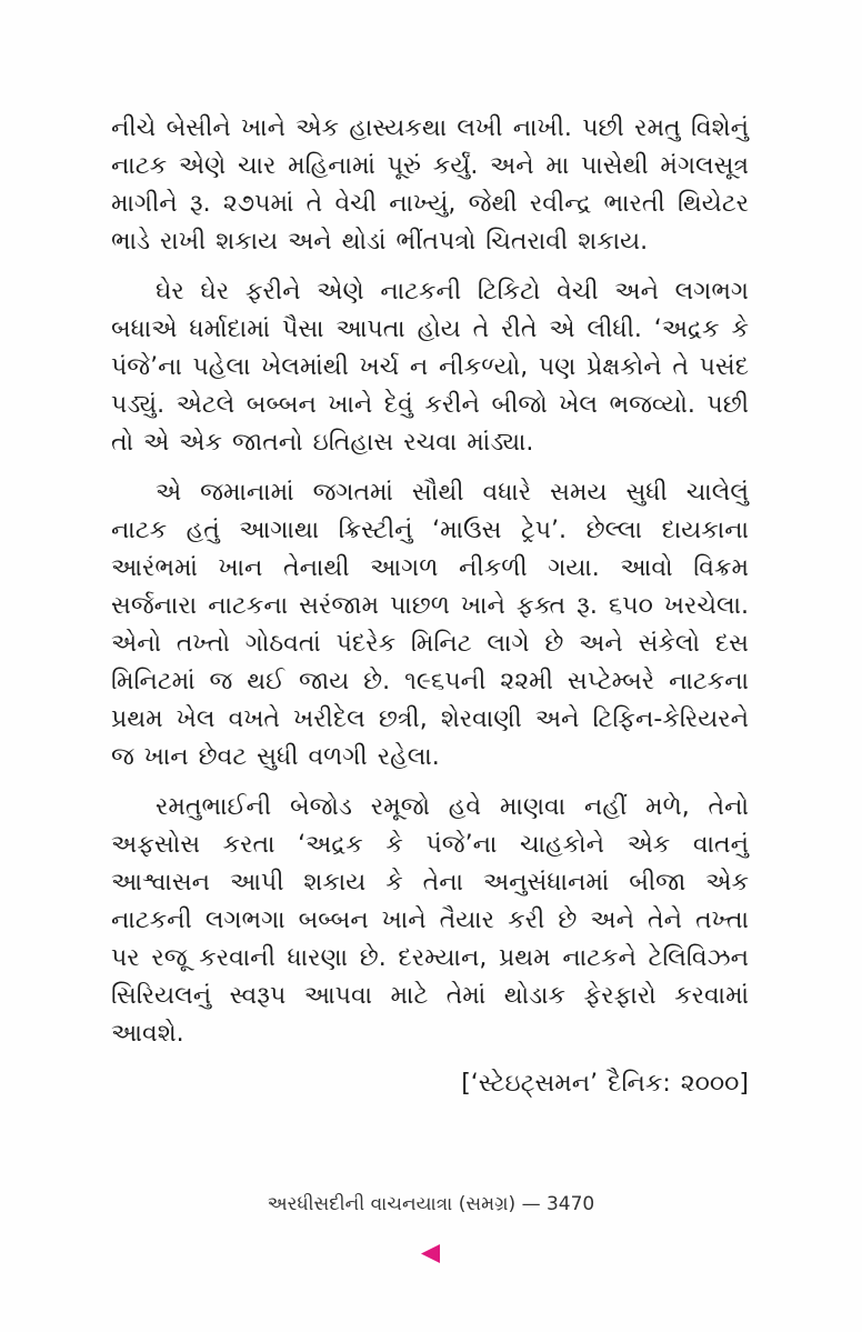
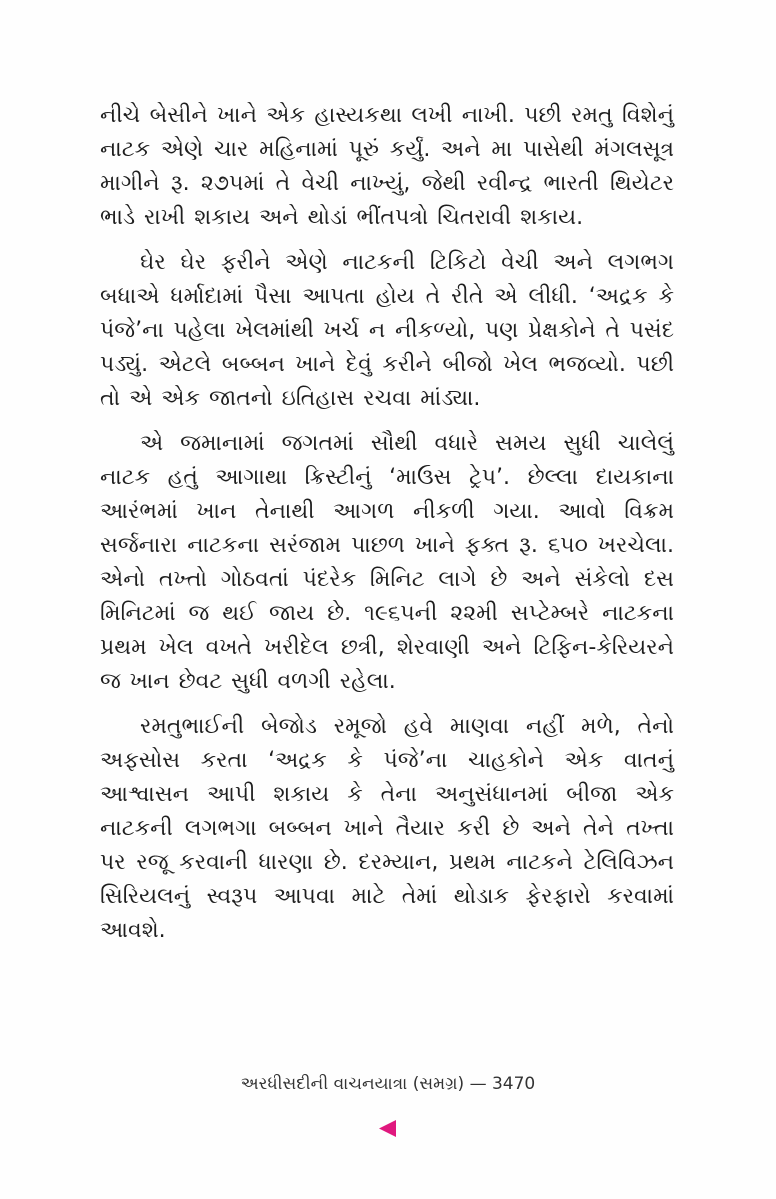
  નીચે બેસીને ખાને એક હાસ્યકથા લખી નાખી. પછી રમતુ વિશેનું નાટક એણે ચાર મહિનામાં પૂરું કર્યું. અને મા પાસેથી મંગલસૂત્ર માગીને રૂ. ૨૭૫માં તે વેચી નાખ્યું, જેથી રવીન્દ્ર ભારતી થિયેટર ભાડે રાખી શકાય અને થોડાં ભીંતપત્રો ચિતરાવી શકાય.
  ઘેર ઘેર ફરીને એણે નાટકની ટિકિટો વેચી અને લગભગ બધાએ ધર્માદામાં પૈસા આપતા હોય તે રીતે એ લીધી. ‘અદ્રક કે પંજે’ના પહેલા ખેલમાંથી ખર્ચ ન નીકળ્યો, પણ પ્રેક્ષકોને તે પસંદ પડ્યું. એટલે બબ્બન ખાને દેવું કરીને બીજો ખેલ ભજવ્યો. પછી તો એ એક જાતનો ઇતિહાસ રચવા માંડ્યા.
  એ જમાનામાં જગતમાં સૌથી વધારે સમય સુધી ચાલેલું નાટક હતું આગાથા ક્રિસ્ટીનું ‘માઉસ ટ્રેપ’. છેલ્લા દાયકાના આરંભમાં ખાન તેનાથી આગળ નીકળી ગયા. આવો વિક્રમ સર્જનારા નાટકના સરંજામ પાછળ ખાને ફક્ત રૂ. ૬૫૦ ખરચેલા. એનો તખ્તો ગોઠવતાં પંદરેક મિનિટ લાગે છે અને સંકેલો દસ મિનિટમાં જ થઈ જાય છે. ૧૯૬૫ની ૨૨મી સપ્ટેમ્બરે નાટકના પ્રથમ ખેલ વખતે ખરીદેલ છત્રી, શેરવાણી અને ટિફિન-કેરિયરને જ ખાન છેવટ સુધી વળગી રહેલા.
  રમતુભાઈની બેજોડ રમૂજો હવે માણવા નહીં મળે, તેનો અફસોસ કરતા ‘અદ્રક કે પંજે’ના ચાહકોને એક વાતનું આશ્વાસન આપી શકાય કે તેના અનુસંધાનમાં બીજા એક નાટકની લગભગા બબ્બન ખાને તૈયાર કરી છે અને તેને તખ્તા પર રજૂ કરવાની ધારણા છે. દરમ્યાન, પ્રથમ નાટકને ટેલિવિઝન સિરિયલનું સ્વરૂપ આપવા માટે તેમાં થોડાક ફેરફારો કરવામાં આવશે.
- [‘સ્ટેઇટ્સમન’ દૈનિક: ૨૦૦૦]
  અરધીસદીની વાચનયાત્રા (સમગ્ર) — 3470
